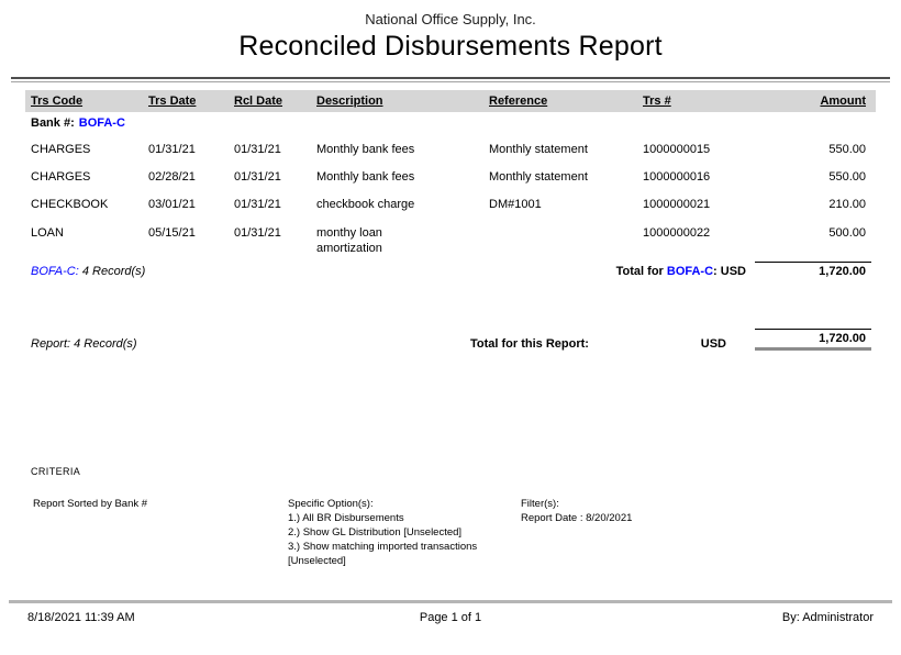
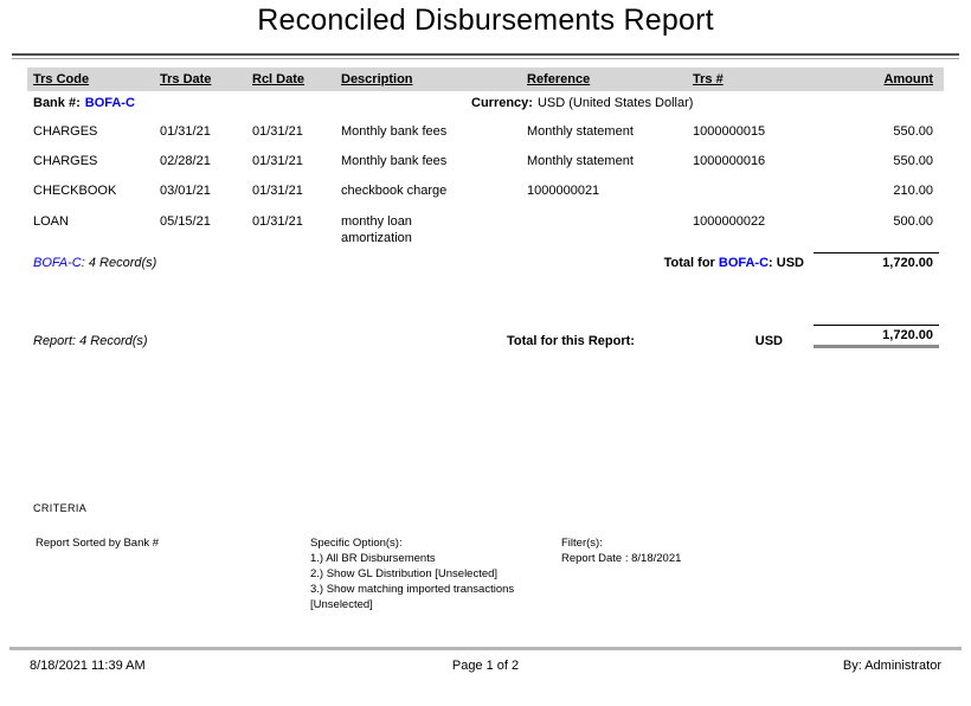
- National Office Supply, Inc.
  Reconciled Disbursements Report
  Trs Code
  Trs Date
  Rcl Date
  Description
  Reference
  Trs #
  Amount
  Bank #: BOFA-C
+ Currency: USD (United States Dollar)
  CHARGES
  01/31/21
  01/31/21
  Monthly bank fees
  Monthly statement
  1000000015
  550.00
  CHARGES
  02/28/21
  01/31/21
  Monthly bank fees
  Monthly statement
  1000000016
  550.00
  CHECKBOOK
  03/01/21
  01/31/21
  checkbook charge
- DM#1001
  1000000021
  210.00
  LOAN
  05/15/21
  01/31/21
  monthy loan amortization
  1000000022
  500.00
  BOFA-C: 4 Record(s)
  Total for BOFA-C: USD
  1,720.00
  Report: 4 Record(s)
  Total for this Report:
  USD
  1,720.00
  CRITERIA
  Report Sorted by Bank #
  Specific Option(s):
  1.) All BR Disbursements
  2.) Show GL Distribution [Unselected]
  3.) Show matching imported transactions [Unselected]
  Filter(s):
- Report Date : 8/20/2021
+ Report Date : 8/18/2021
  8/18/2021 11:39 AM
- Page 1 of 1
+ Page 1 of 2
  By: Administrator
